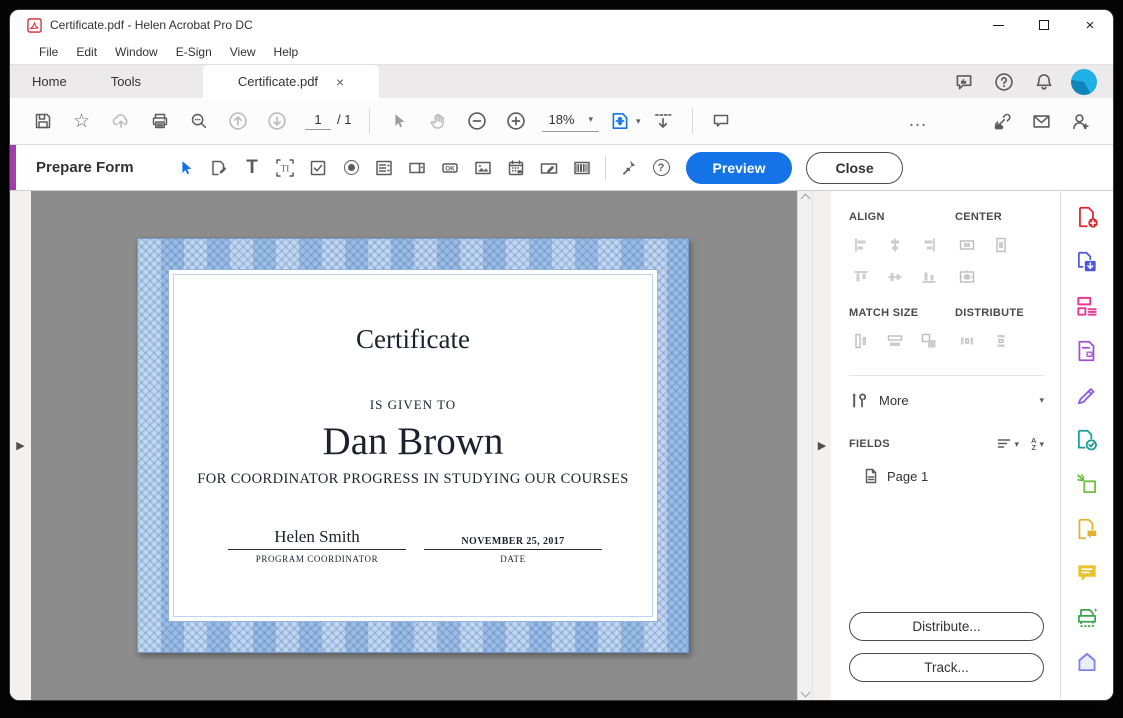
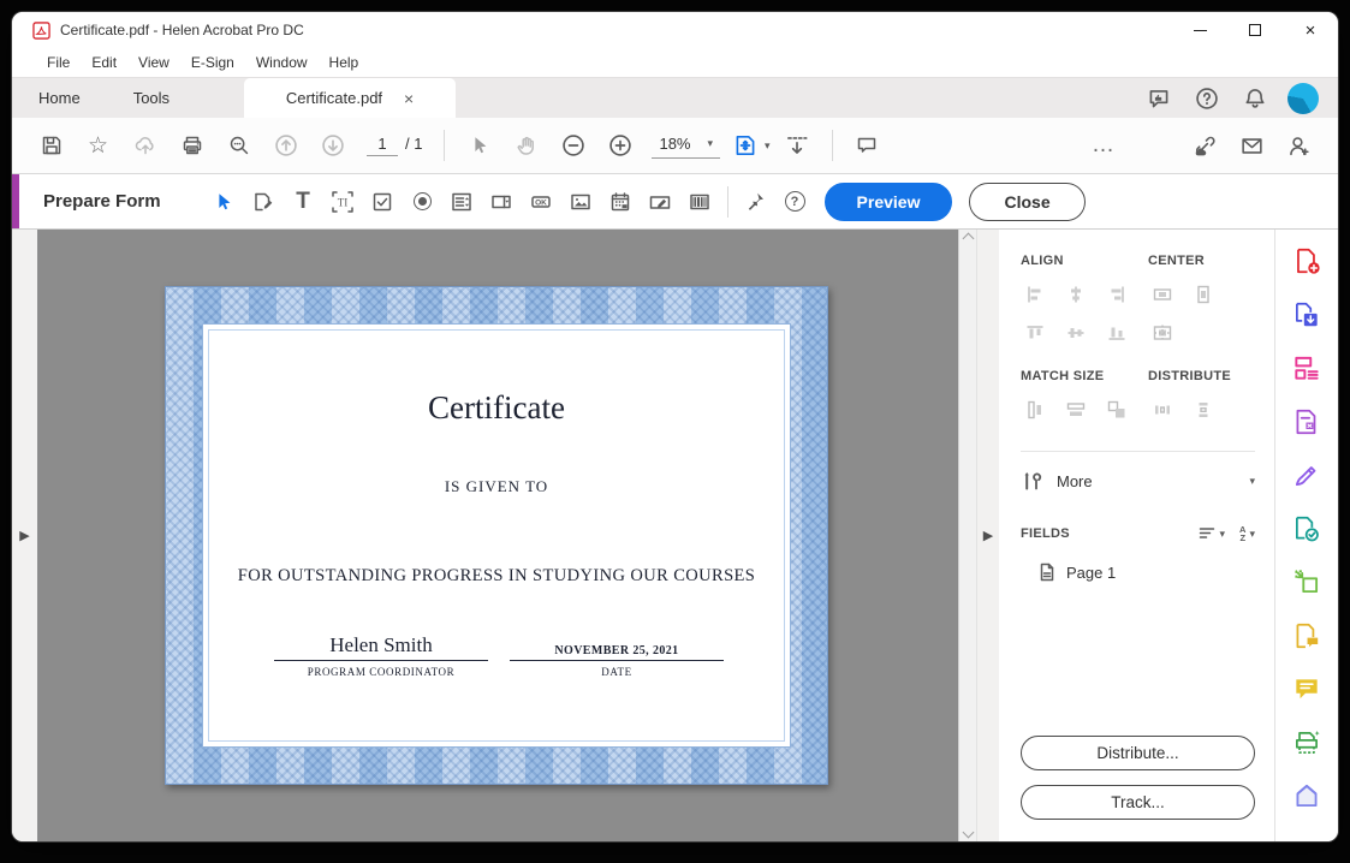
  Certificate.pdf - Helen Acrobat Pro DC
  ×
  File
  Edit
- Window
+ View
  E-Sign
- View
+ Window
  Help
  Home
  Tools
  Certificate.pdf
  ×
  ☆
  1
  / 1
  18%
  ▾
  ▾
  …
  Prepare Form
  T
  TI
  ?
  Preview
  Close
  ▶
  Certificate
  IS GIVEN TO
- Dan Brown
- FOR COORDINATOR PROGRESS IN STUDYING OUR COURSES
+ FOR OUTSTANDING PROGRESS IN STUDYING OUR COURSES
  Helen Smith
  PROGRAM COORDINATOR
- NOVEMBER 25, 2017
+ NOVEMBER 25, 2021
  DATE
  ▶
  ALIGN
  CENTER
  MATCH SIZE
  DISTRIBUTE
  More
  ▾
  FIELDS
  ▾
  A
  Z
  ▾
  Page 1
  Distribute...
  Track...
